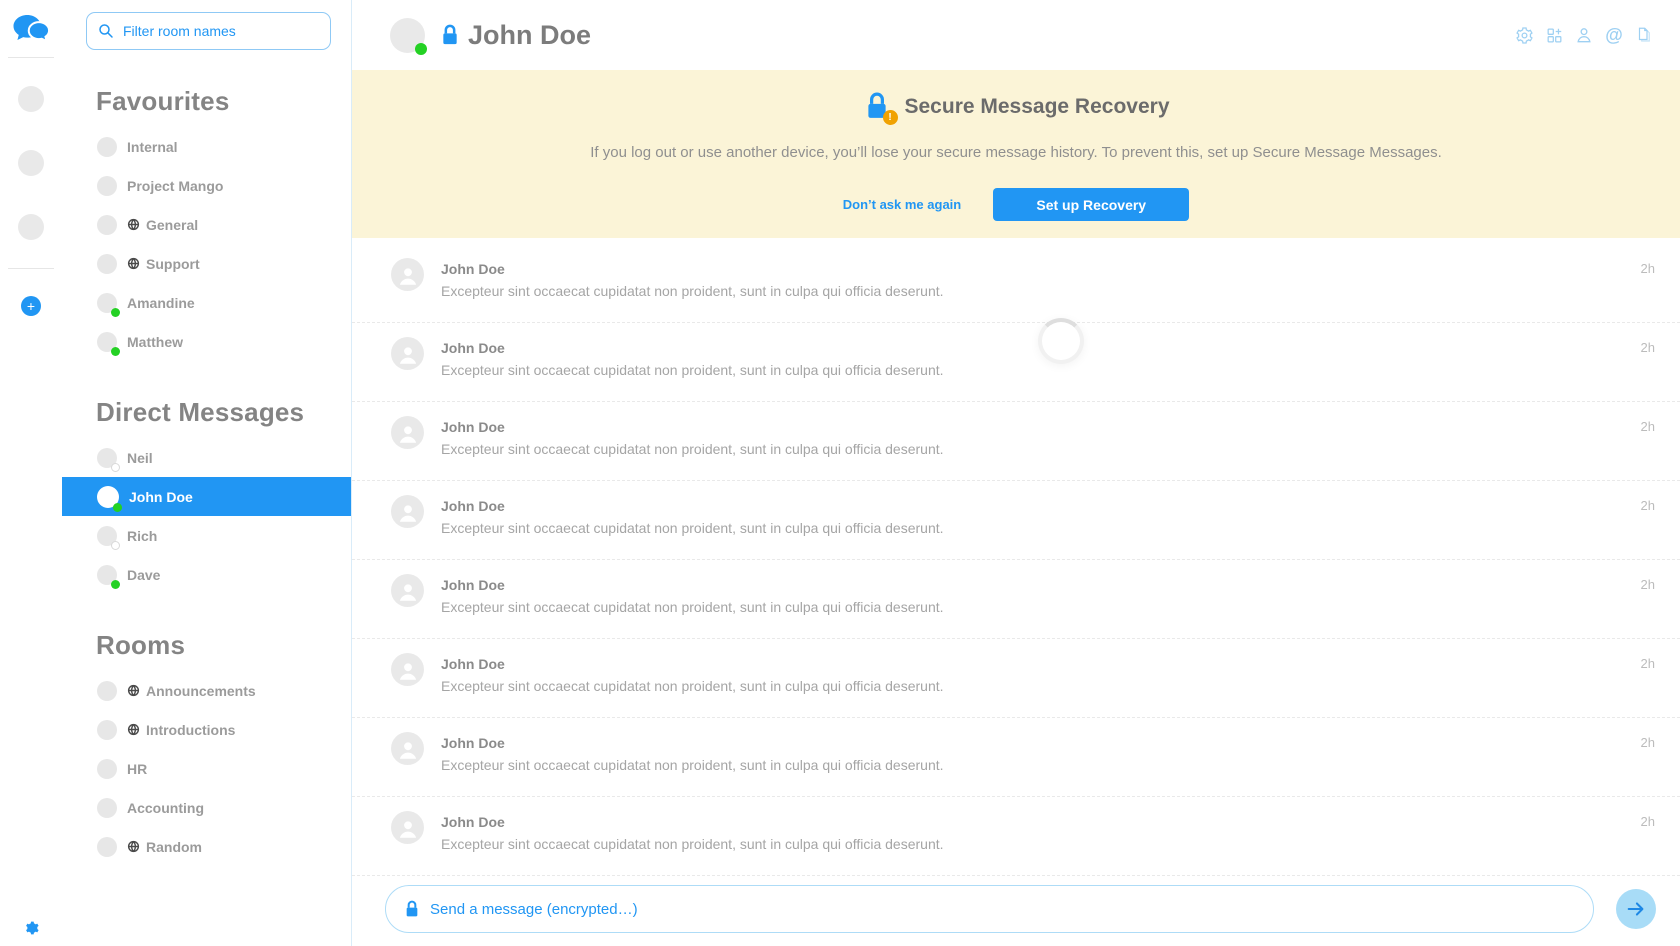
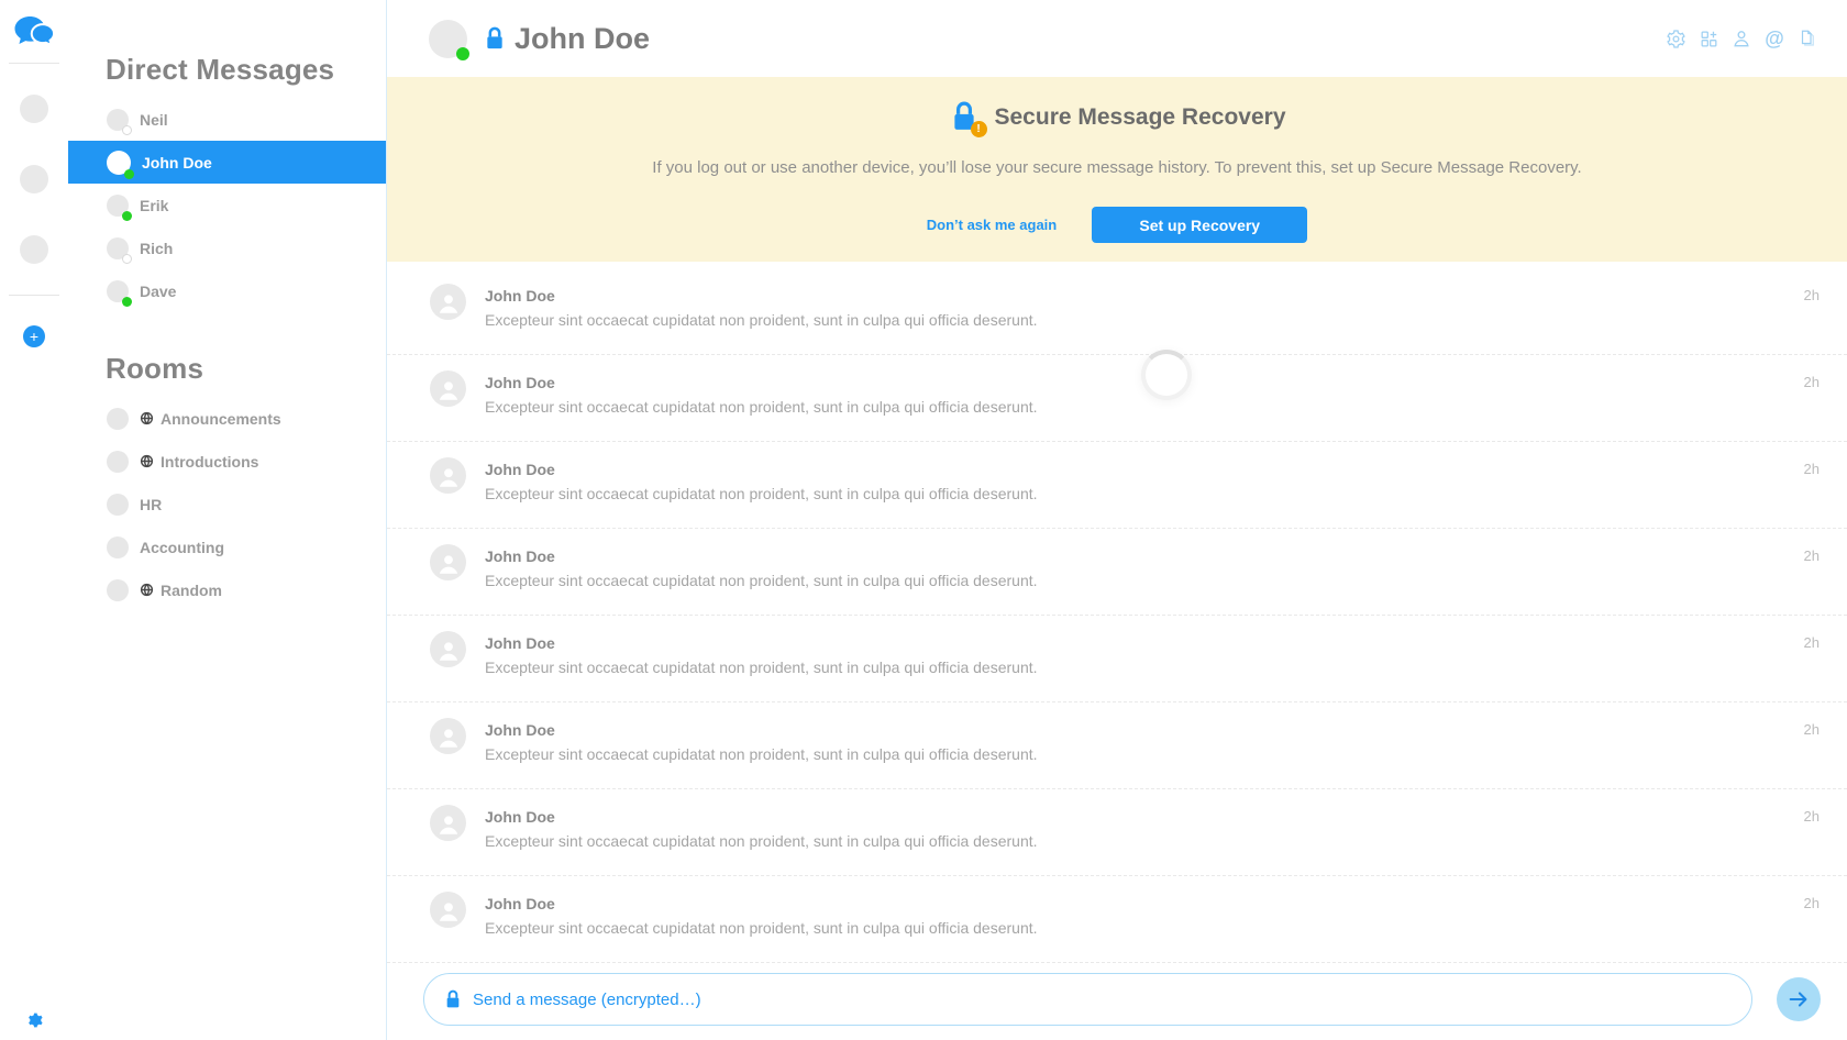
  +
- Filter room names
- Favourites
- Internal
- Project Mango
- General
- Support
- Amandine
- Matthew
  Direct Messages
  Neil
  John Doe
+ Erik
  Rich
  Dave
  Rooms
  Announcements
  Introductions
  HR
  Accounting
  Random
  John Doe
  @
  !
  Secure Message Recovery
- If you log out or use another device, you’ll lose your secure message history. To prevent this, set up Secure Message Messages.
+ If you log out or use another device, you’ll lose your secure message history. To prevent this, set up Secure Message Recovery.
  Don’t ask me again
  Set up Recovery
  John Doe
  Excepteur sint occaecat cupidatat non proident, sunt in culpa qui officia deserunt.
  2h
  John Doe
  Excepteur sint occaecat cupidatat non proident, sunt in culpa qui officia deserunt.
  2h
  John Doe
  Excepteur sint occaecat cupidatat non proident, sunt in culpa qui officia deserunt.
  2h
  John Doe
  Excepteur sint occaecat cupidatat non proident, sunt in culpa qui officia deserunt.
  2h
  John Doe
  Excepteur sint occaecat cupidatat non proident, sunt in culpa qui officia deserunt.
  2h
  John Doe
  Excepteur sint occaecat cupidatat non proident, sunt in culpa qui officia deserunt.
  2h
  John Doe
  Excepteur sint occaecat cupidatat non proident, sunt in culpa qui officia deserunt.
  2h
  John Doe
  Excepteur sint occaecat cupidatat non proident, sunt in culpa qui officia deserunt.
  2h
  Send a message (encrypted…)
